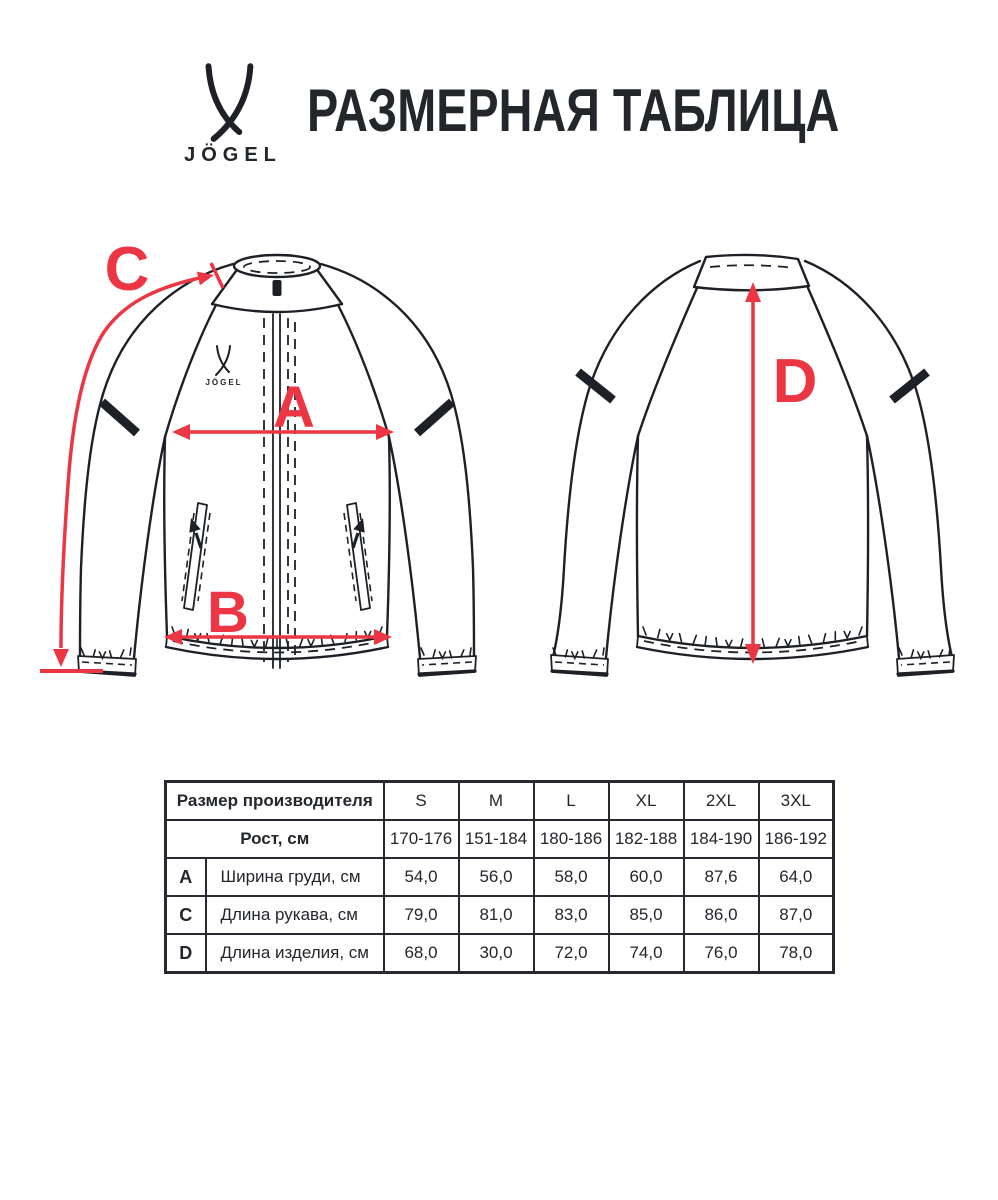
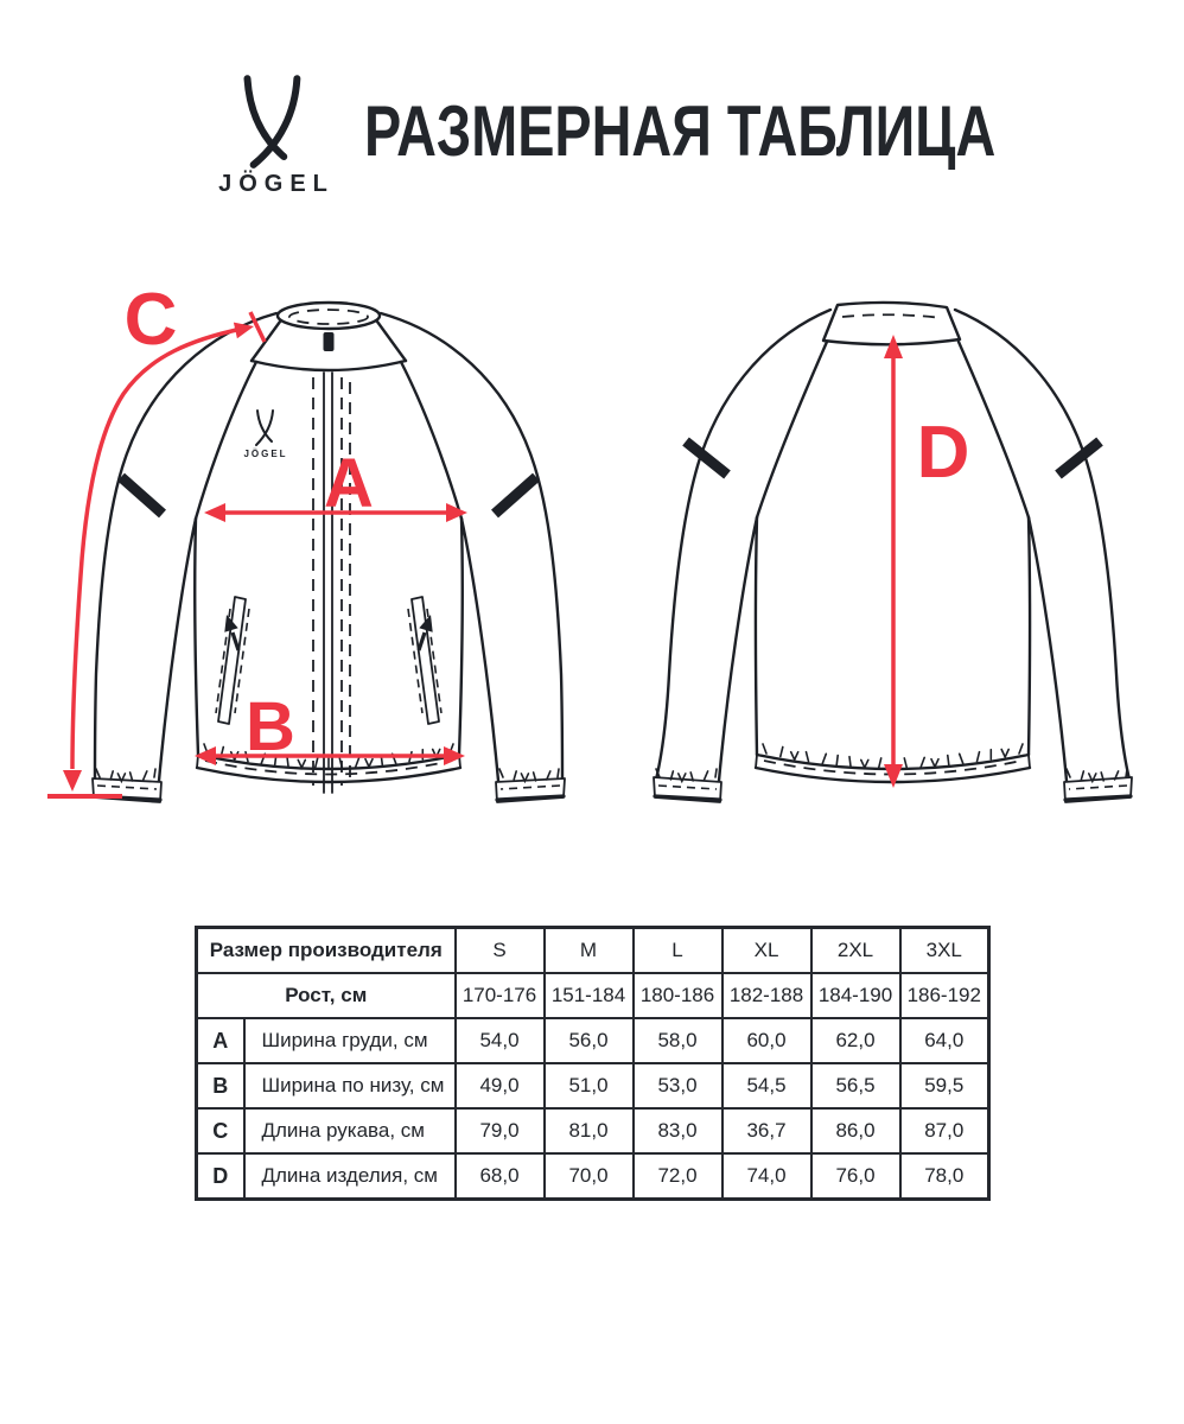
  JÖGEL
  РАЗМЕРНАЯ ТАБЛИЦА
  JÖGEL
  A
  B
  C
  D
  Размер производителя	S	M	L	XL	2XL	3XL
  Рост, см	170-176	151-184	180-186	182-188	184-190	186-192
- A	Ширина груди, см	54,0	56,0	58,0	60,0	87,6	64,0
+ A	Ширина груди, см	54,0	56,0	58,0	60,0	62,0	64,0
+ B	Ширина по низу, см	49,0	51,0	53,0	54,5	56,5	59,5
- C	Длина рукава, см	79,0	81,0	83,0	85,0	86,0	87,0
+ C	Длина рукава, см	79,0	81,0	83,0	36,7	86,0	87,0
- D	Длина изделия, см	68,0	30,0	72,0	74,0	76,0	78,0
+ D	Длина изделия, см	68,0	70,0	72,0	74,0	76,0	78,0
